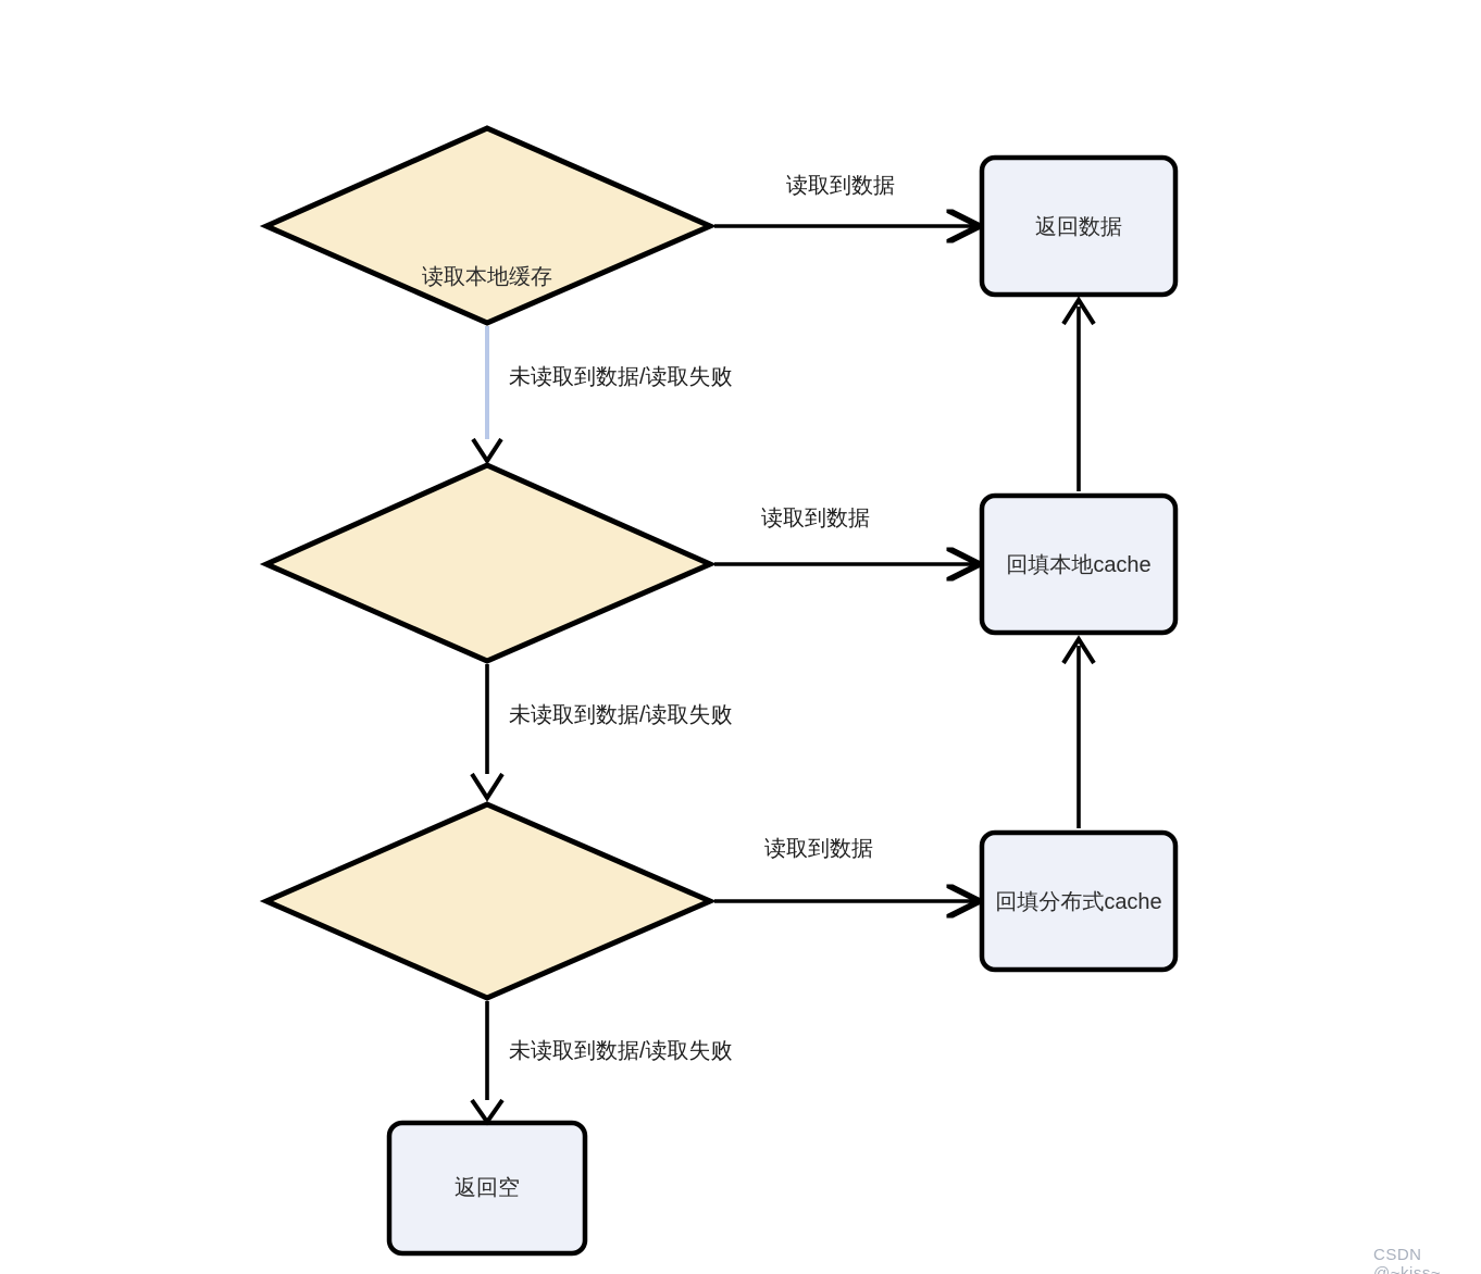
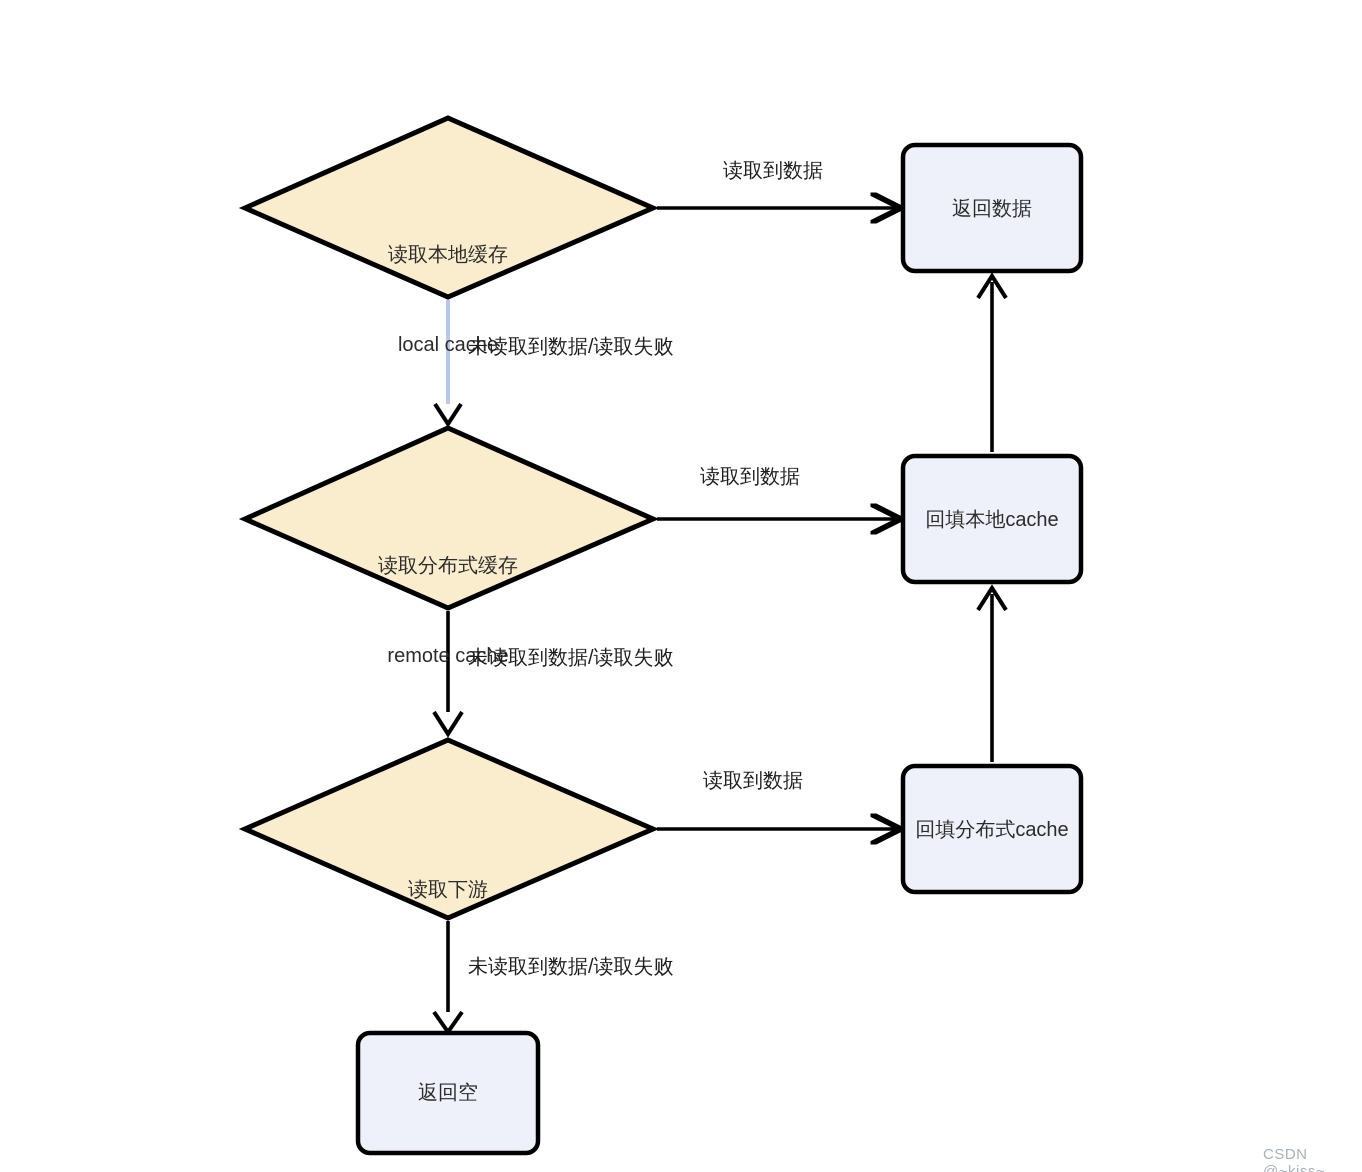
  读取本地缓存
+ local cache
+ 读取分布式缓存
+ remote cache
+ 读取下游
  返回数据
  回填本地cache
  回填分布式cache
  返回空
  读取到数据
  未读取到数据/读取失败
  读取到数据
  未读取到数据/读取失败
  读取到数据
  未读取到数据/读取失败
